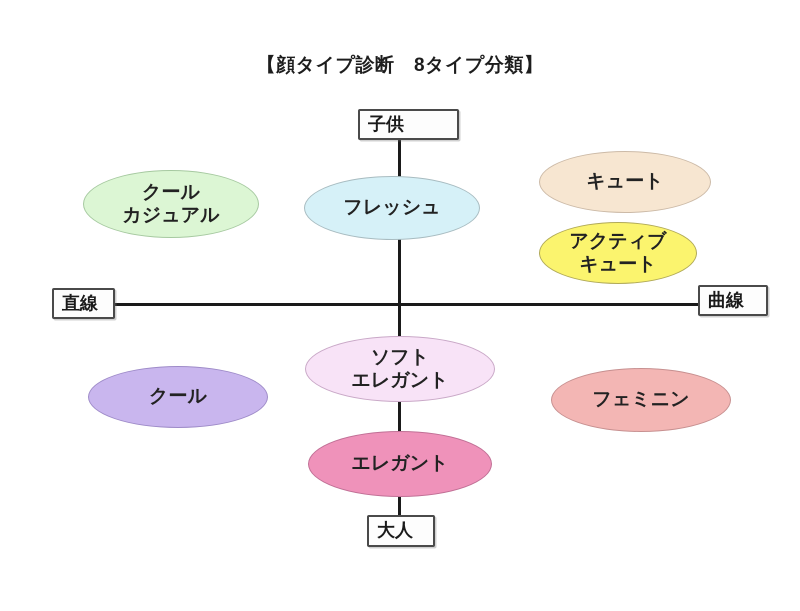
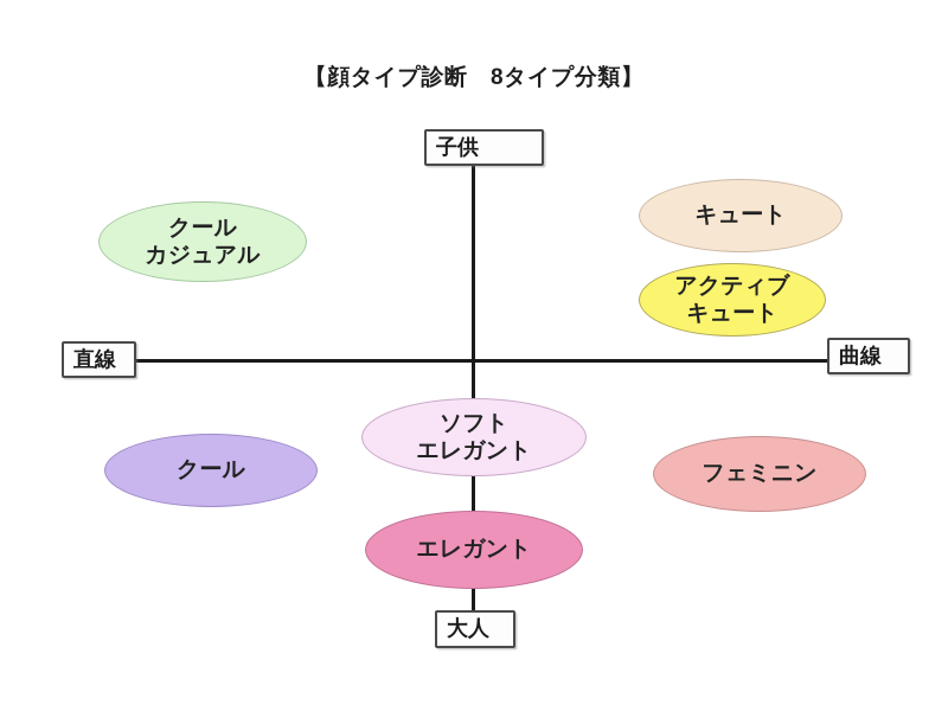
  【顔タイプ診断 8タイプ分類】
  子供
  大人
  直線
  曲線
  クール
  カジュアル
- フレッシュ
  キュート
  アクティブ
  キュート
  クール
  ソフト
  エレガント
  フェミニン
  エレガント
